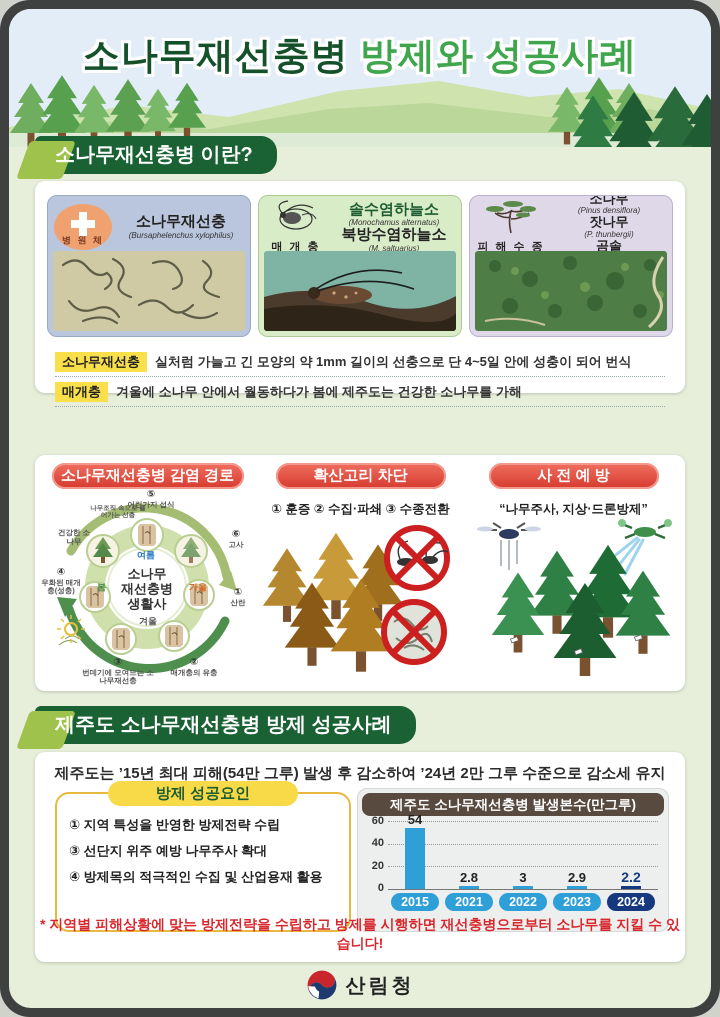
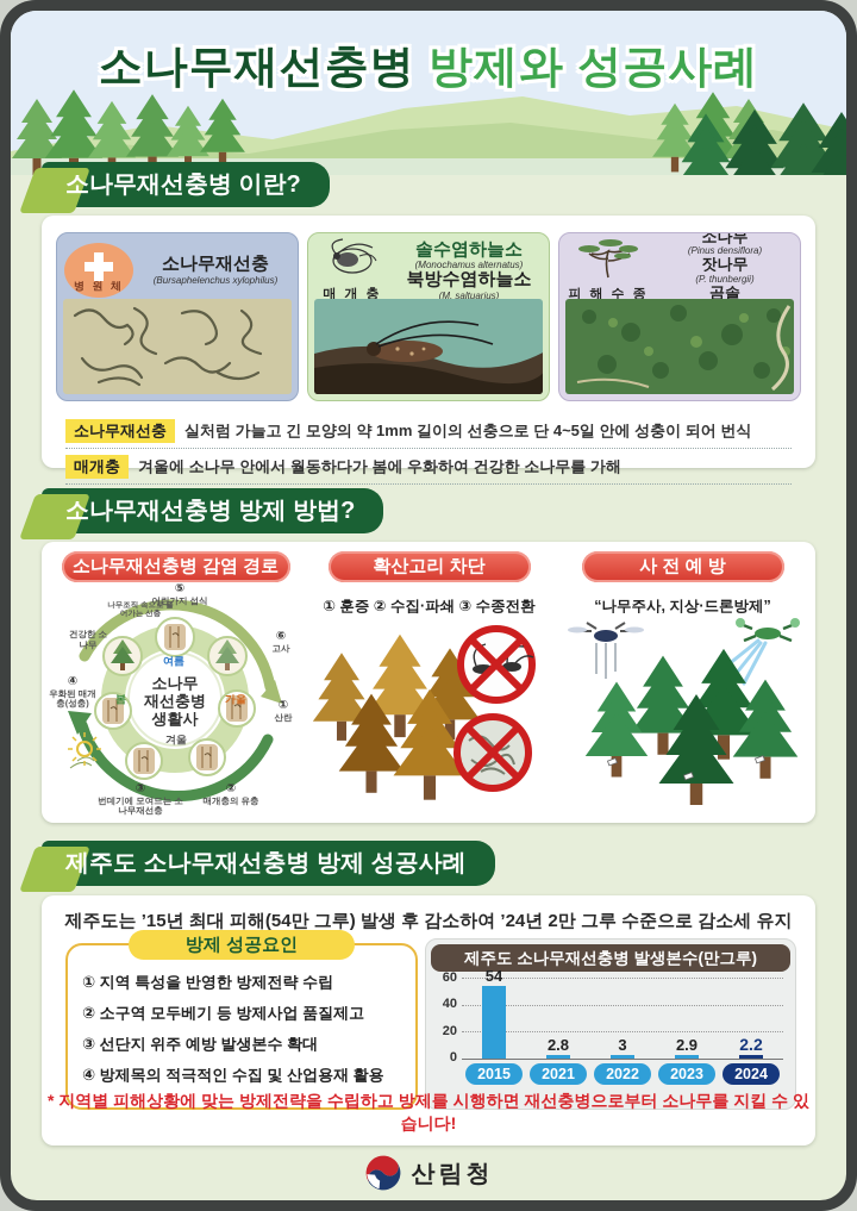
  소나무재선충병 방제와 성공사례
  소나무재선충병 이란?
  병 원 체
  소나무재선충
  (Bursaphelenchus xylophilus)
  매 개 충
  솔수염하늘소
  (Monochamus alternatus)
  북방수염하늘소
  (M. saltuarius)
  피 해 수 종
  소나무
  (Pinus densiflora)
  잣나무
  (P. thunbergii)
  곰솔
  소나무재선충
  실처럼 가늘고 긴 모양의 약 1mm 길이의 선충으로 단 4~5일 안에 성충이 되어 번식
  매개충
- 겨울에 소나무 안에서 월동하다가 봄에 제주도는 건강한 소나무를 가해
+ 겨울에 소나무 안에서 월동하다가 봄에 우화하여 건강한 소나무를 가해
+ 소나무재선충병 방제 방법?
  소나무재선충병 감염 경로
  ⑤
  어린가지 섭식
  ⑥
  고사
  ①
  산란
  ②
  매개충의 유충
  ③
  번데기에 모여드는 소나무재선충
  ④
  우화된 매개충(성충)
  건강한 소나무
  소나무
  재선충병
  생활사
  여름
  가을
  겨울
  봄
  확산고리 차단
  ① 훈증 ② 수집·파쇄 ③ 수종전환
  사 전 예 방
  “나무주사, 지상·드론방제”
  제주도 소나무재선충병 방제 성공사례
  제주도는 ’15년 최대 피해(54만 그루) 발생 후 감소하여 ’24년 2만 그루 수준으로 감소세 유지
  방제 성공요인
  ① 지역 특성을 반영한 방제전략 수립
+ ② 소구역 모두베기 등 방제사업 품질제고
- ③ 선단지 위주 예방 나무주사 확대
+ ③ 선단지 위주 예방 발생본수 확대
  ④ 방제목의 적극적인 수집 및 산업용재 활용
  제주도 소나무재선충병 발생본수(만그루)
  60
  40
  20
  0
  54
  2.8
  3
  2.9
  2.2
  2015
  2021
  2022
  2023
  2024
  * 지역별 피해상황에 맞는 방제전략을 수립하고 방제를 시행하면 재선충병으로부터 소나무를 지킬 수 있습니다!
  산림청
